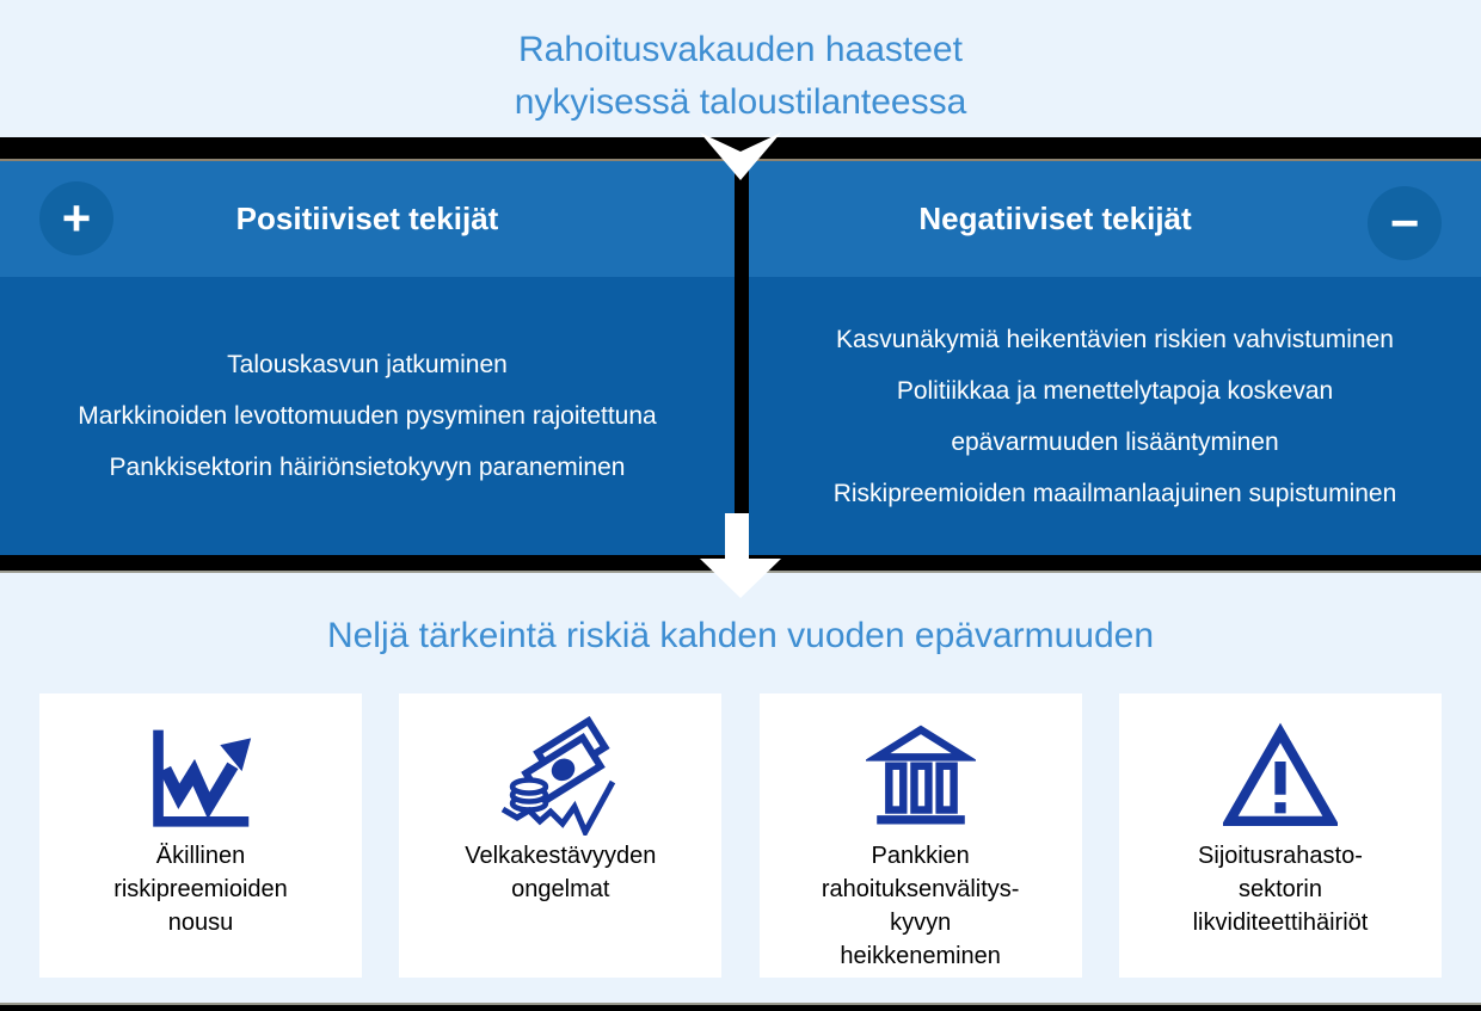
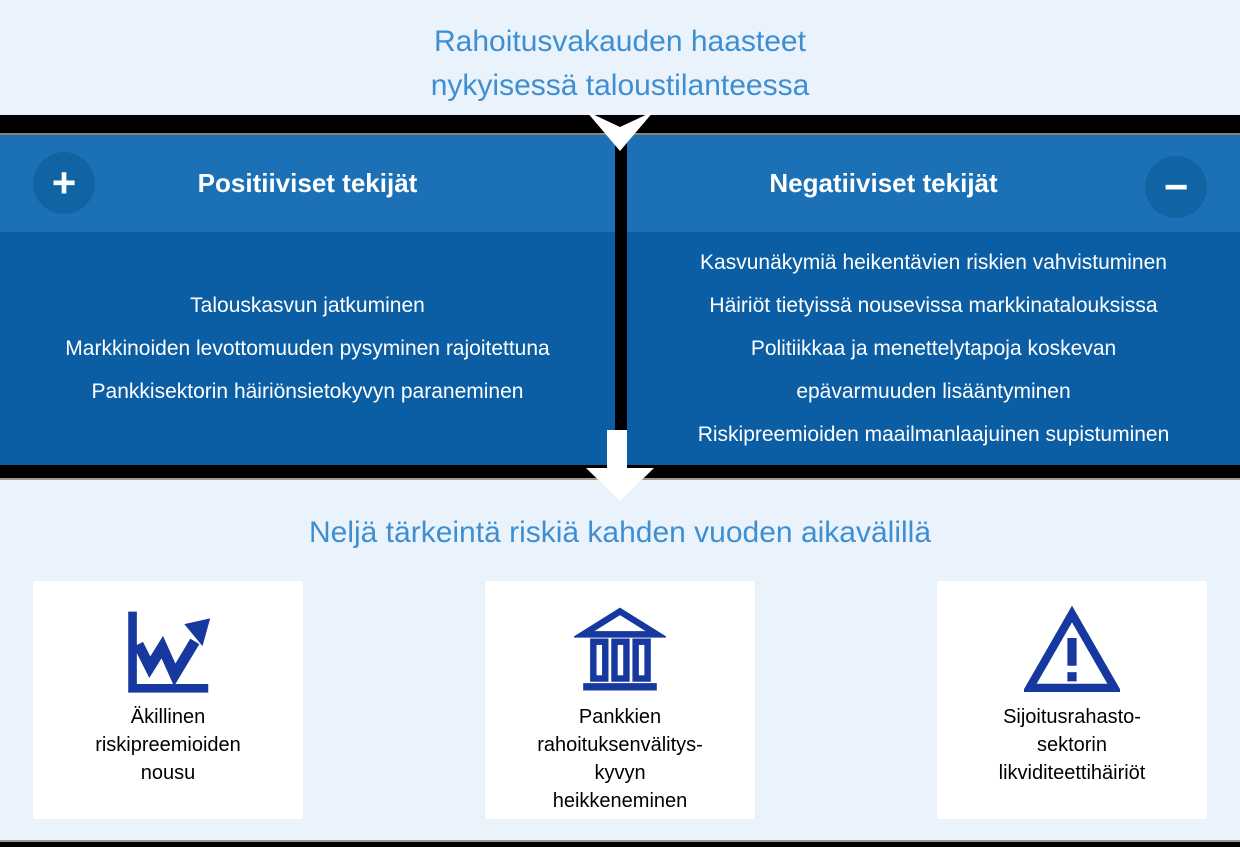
  Rahoitusvakauden haasteet
  nykyisessä taloustilanteessa
  +
  Positiiviset tekijät
  Talouskasvun jatkuminen
  Markkinoiden levottomuuden pysyminen rajoitettuna
  Pankkisektorin häiriönsietokyvyn paraneminen
  Negatiiviset tekijät
  −
  Kasvunäkymiä heikentävien riskien vahvistuminen
+ Häiriöt tietyissä nousevissa markkinatalouksissa
  Politiikkaa ja menettelytapoja koskevan
  epävarmuuden lisääntyminen
  Riskipreemioiden maailmanlaajuinen supistuminen
- Neljä tärkeintä riskiä kahden vuoden epävarmuuden
+ Neljä tärkeintä riskiä kahden vuoden aikavälillä
  Äkillinen
  riskipreemioiden
  nousu
- Velkakestävyyden
- ongelmat
  Pankkien
  rahoituksenvälitys-
  kyvyn
  heikkeneminen
  Sijoitusrahasto-
  sektorin
  likviditeettihäiriöt
